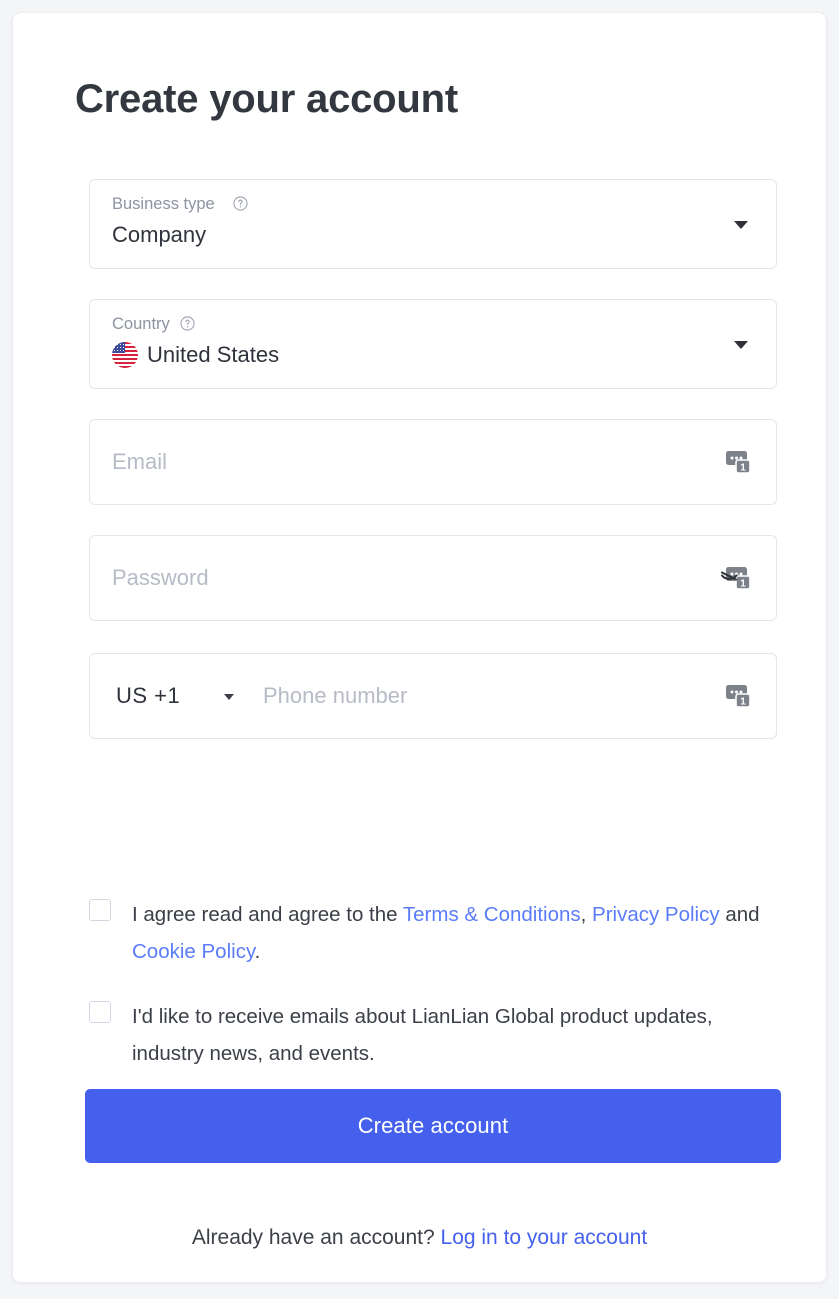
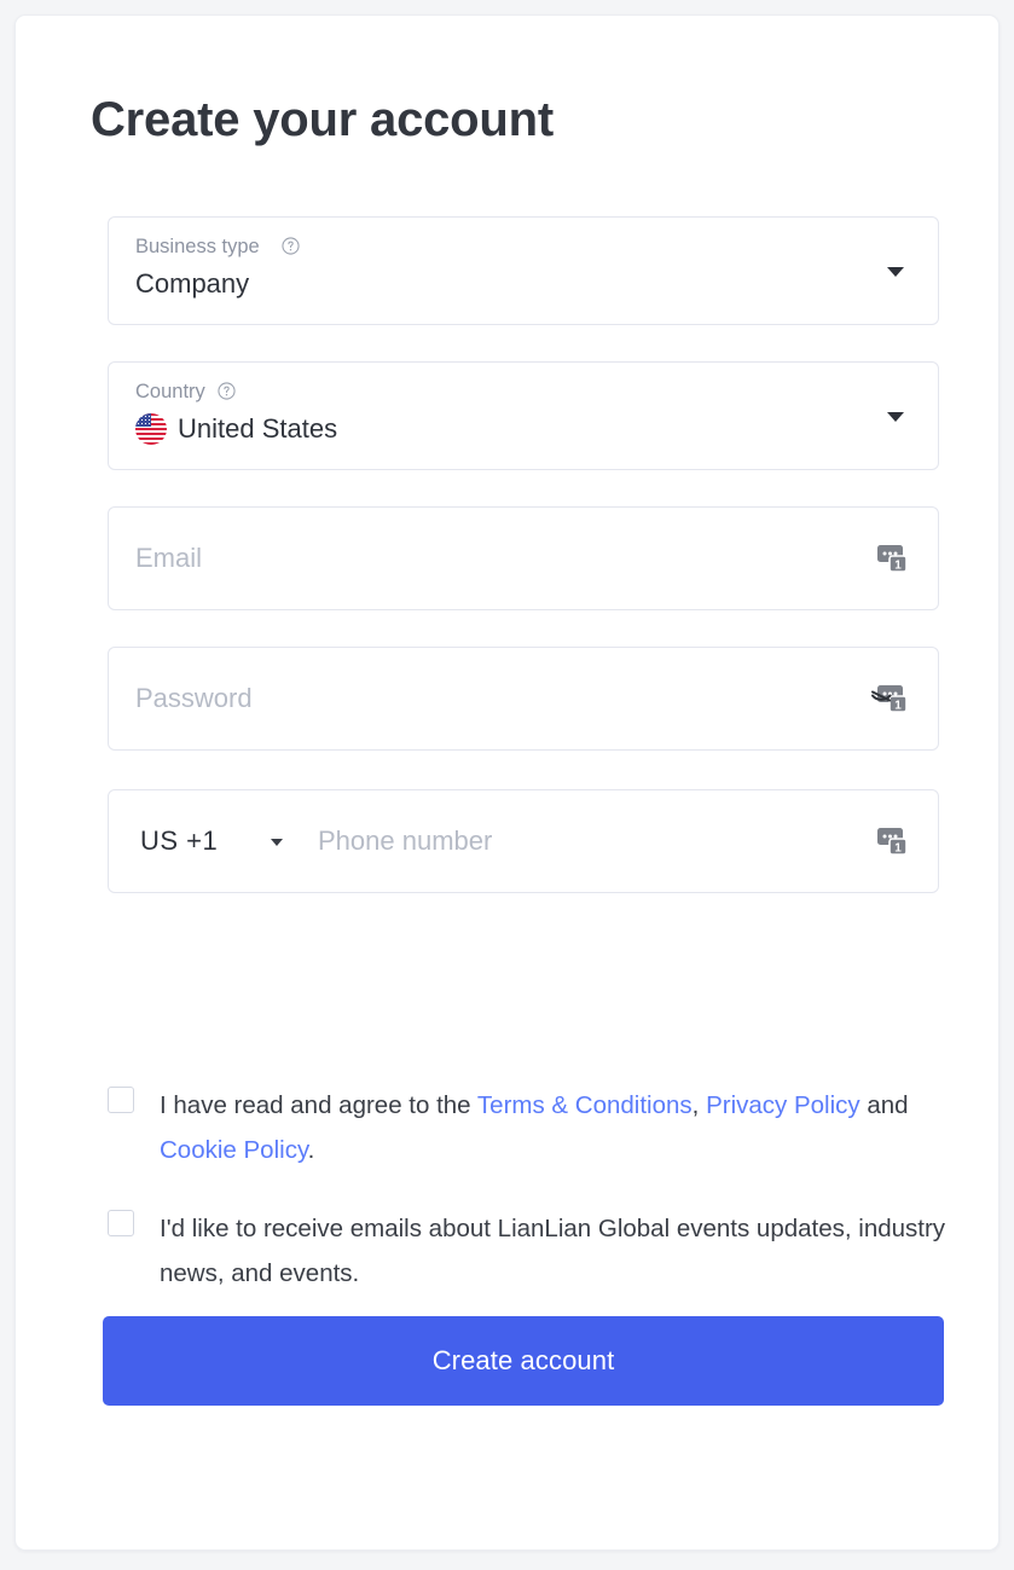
  Create your account
  Business type
  Company
  Country
  United States
  Email
  1
  Password
  1
  US +1
  Phone number
  1
- I agree read and agree to the Terms & Conditions, Privacy Policy and Cookie Policy.
+ I have read and agree to the Terms & Conditions, Privacy Policy and Cookie Policy.
- I'd like to receive emails about LianLian Global product updates, industry news, and events.
+ I'd like to receive emails about LianLian Global events updates, industry news, and events.
  Create account
- Already have an account? Log in to your account
